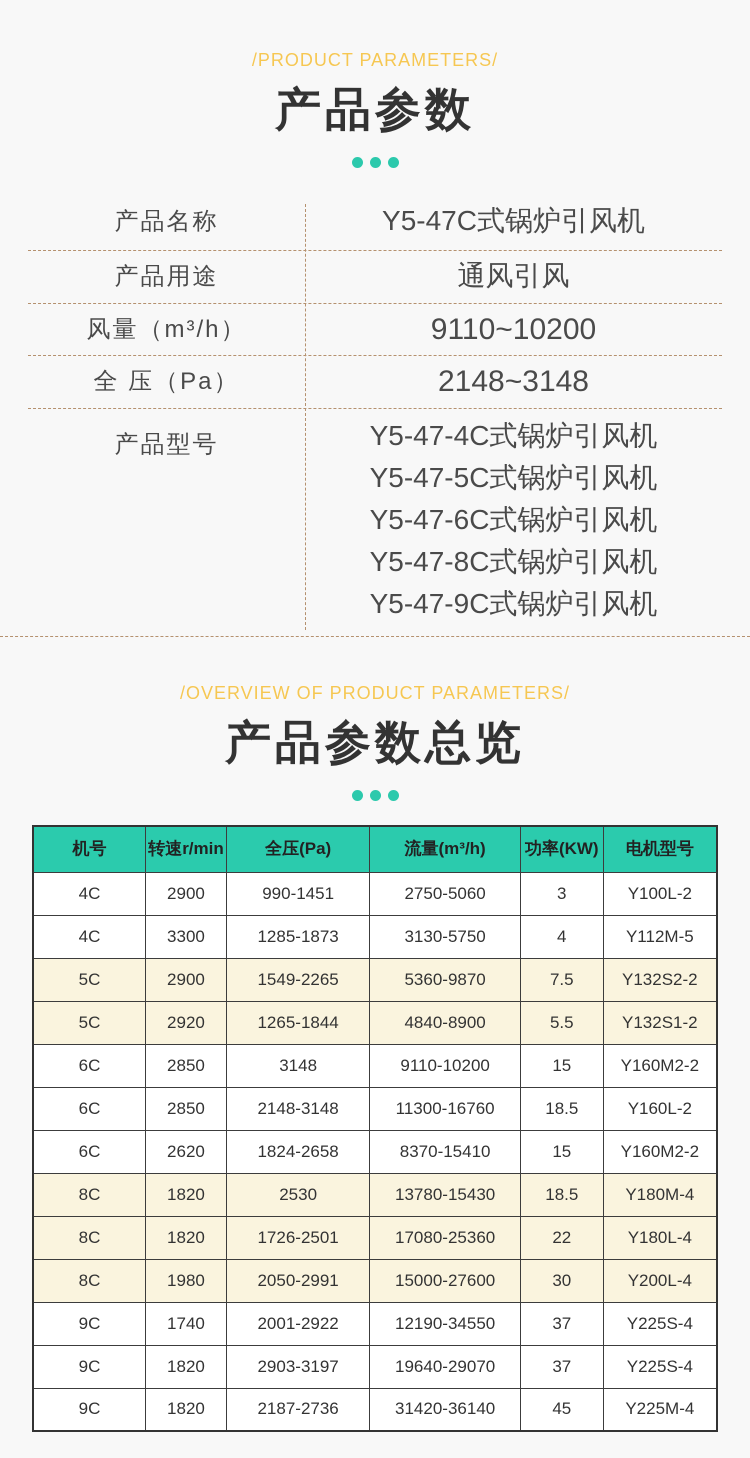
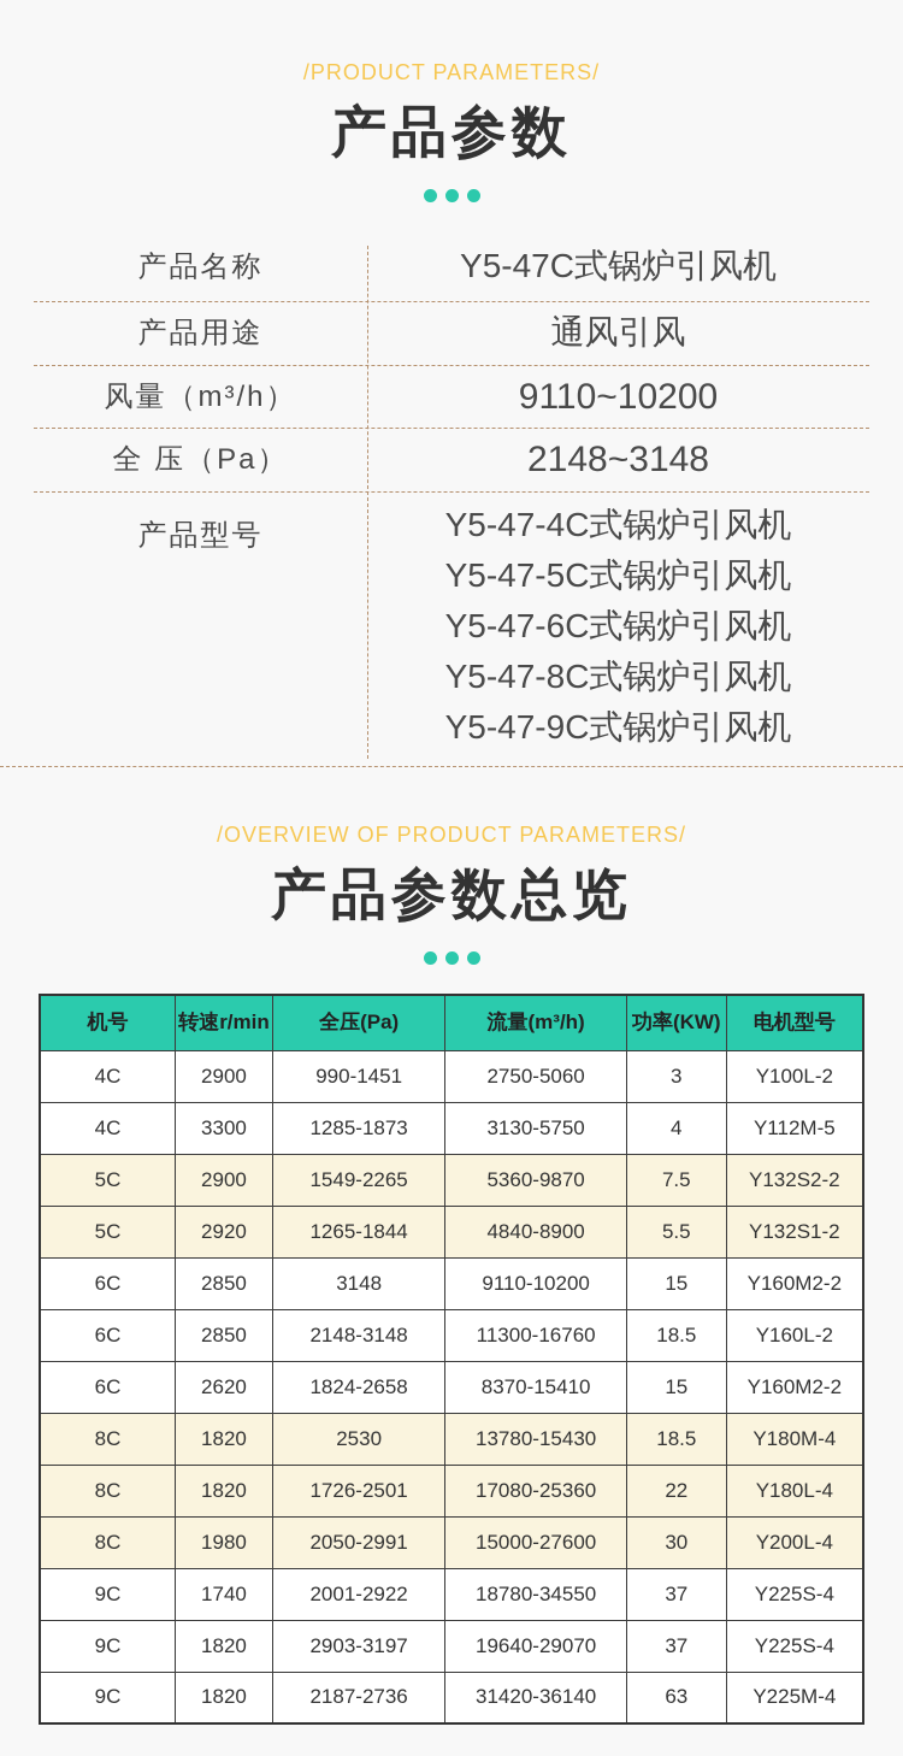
  /PRODUCT PARAMETERS/
  产品参数
  产品名称
  Y5-47C式锅炉引风机
  产品用途
  通风引风
  风量（m³/h）
  9110~10200
  全 压（Pa）
  2148~3148
  产品型号
  Y5-47-4C式锅炉引风机
  Y5-47-5C式锅炉引风机
  Y5-47-6C式锅炉引风机
  Y5-47-8C式锅炉引风机
  Y5-47-9C式锅炉引风机
  /OVERVIEW OF PRODUCT PARAMETERS/
  产品参数总览
  机号	转速r/min	全压(Pa)	流量(m³/h)	功率(KW)	电机型号
  4C	2900	990-1451	2750-5060	3	Y100L-2
  4C	3300	1285-1873	3130-5750	4	Y112M-5
  5C	2900	1549-2265	5360-9870	7.5	Y132S2-2
  5C	2920	1265-1844	4840-8900	5.5	Y132S1-2
  6C	2850	3148	9110-10200	15	Y160M2-2
  6C	2850	2148-3148	11300-16760	18.5	Y160L-2
  6C	2620	1824-2658	8370-15410	15	Y160M2-2
  8C	1820	2530	13780-15430	18.5	Y180M-4
  8C	1820	1726-2501	17080-25360	22	Y180L-4
  8C	1980	2050-2991	15000-27600	30	Y200L-4
- 9C	1740	2001-2922	12190-34550	37	Y225S-4
+ 9C	1740	2001-2922	18780-34550	37	Y225S-4
  9C	1820	2903-3197	19640-29070	37	Y225S-4
- 9C	1820	2187-2736	31420-36140	45	Y225M-4
+ 9C	1820	2187-2736	31420-36140	63	Y225M-4
